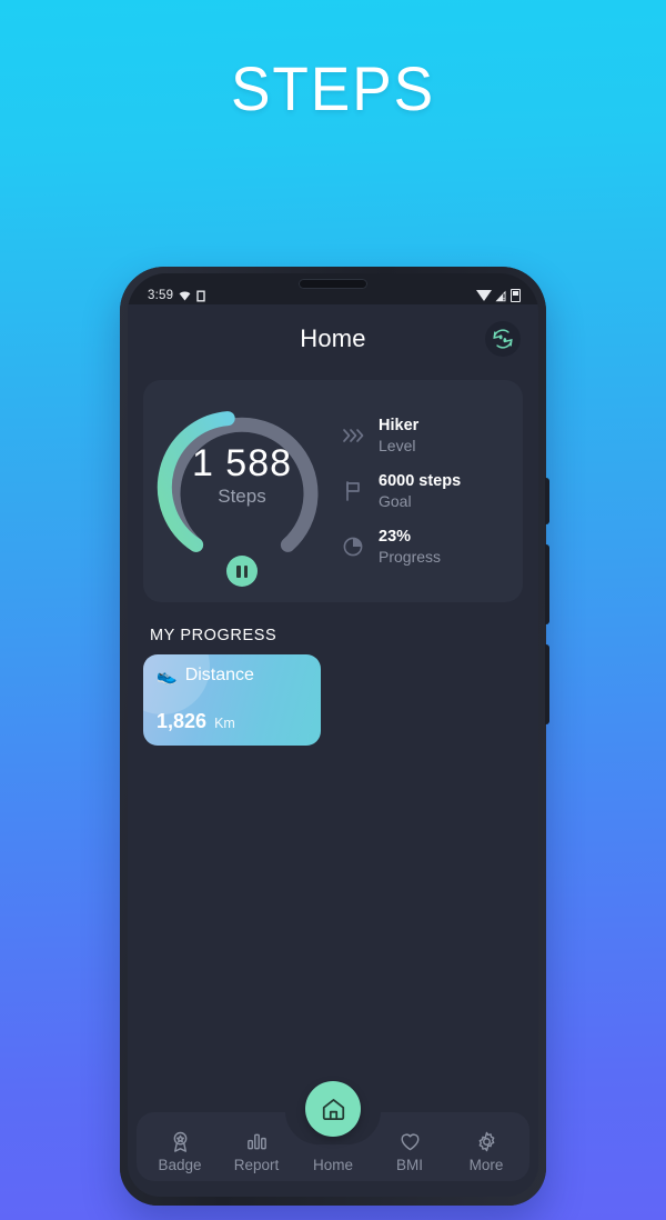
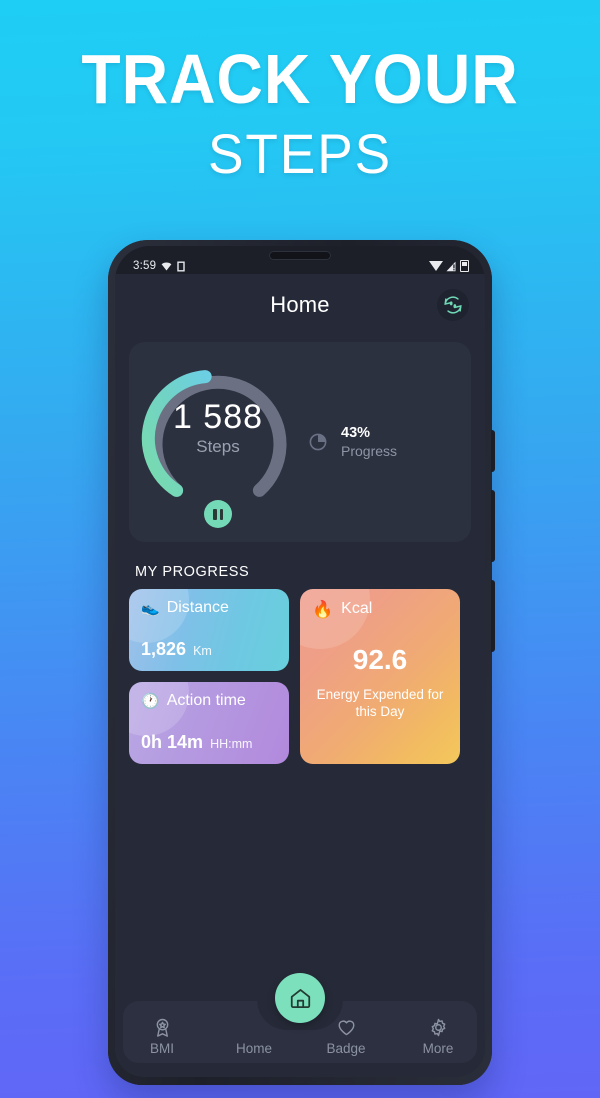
+ TRACK YOUR
  STEPS
  3:59
  Home
  1 588
  Steps
- Hiker
- Level
- 6000 steps
- Goal
- 23%
+ 43%
  Progress
  MY PROGRESS
  👟
  Distance
  1,826 Km
+ 🕐
+ Action time
+ 0h 14m HH:mm
+ 🔥
+ Kcal
+ 92.6
+ Energy Expended for this Day
- Badge
+ BMI
- Report
  Home
- BMI
+ Badge
  More
